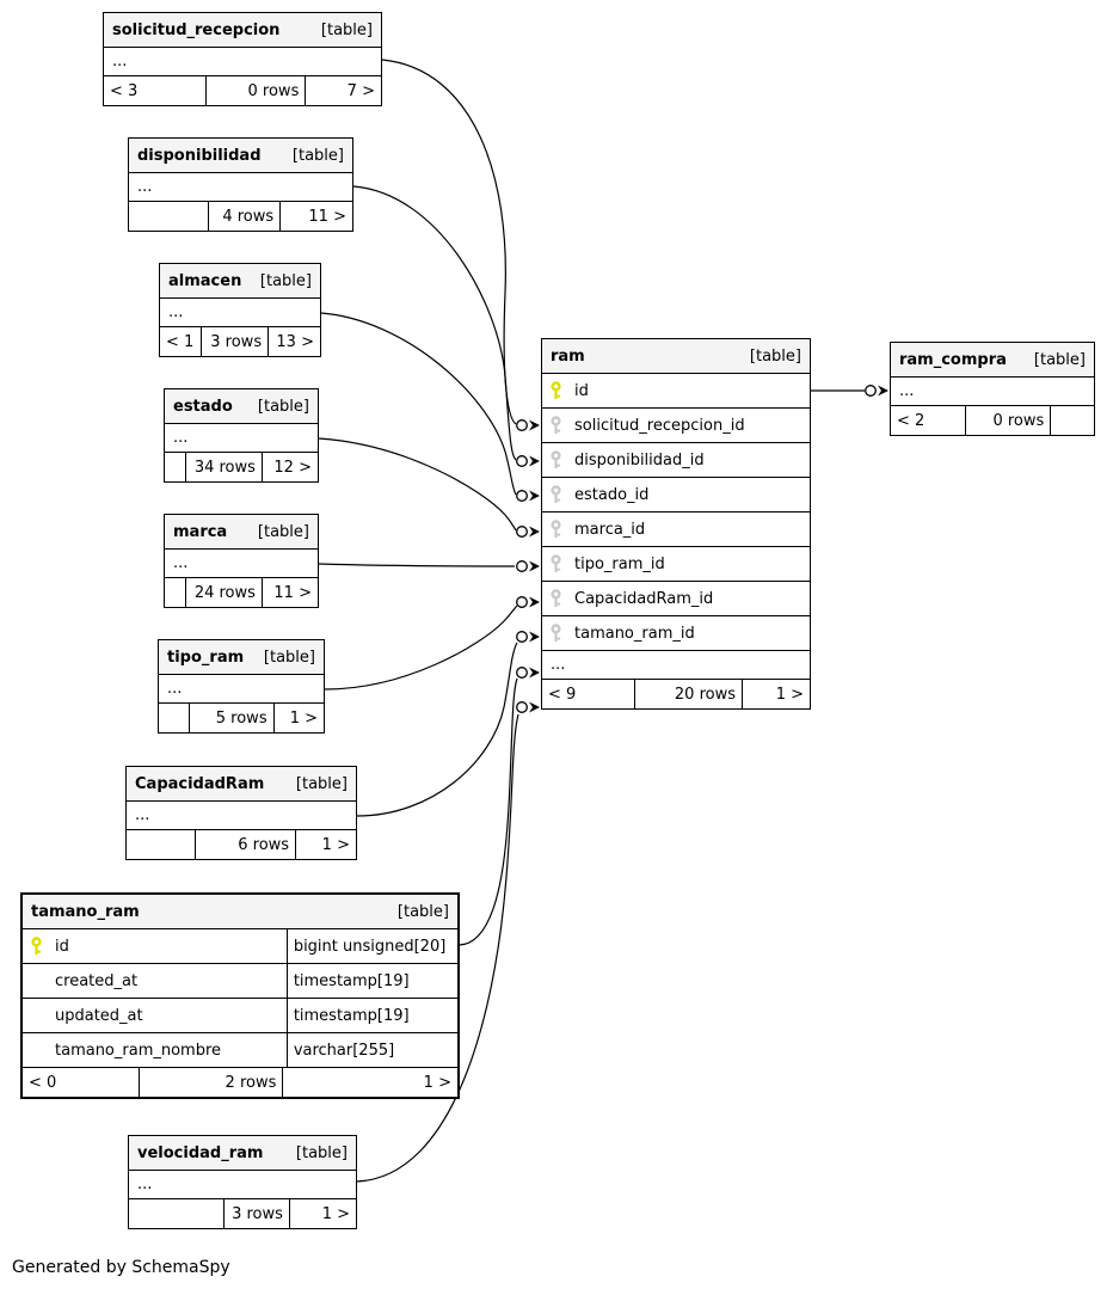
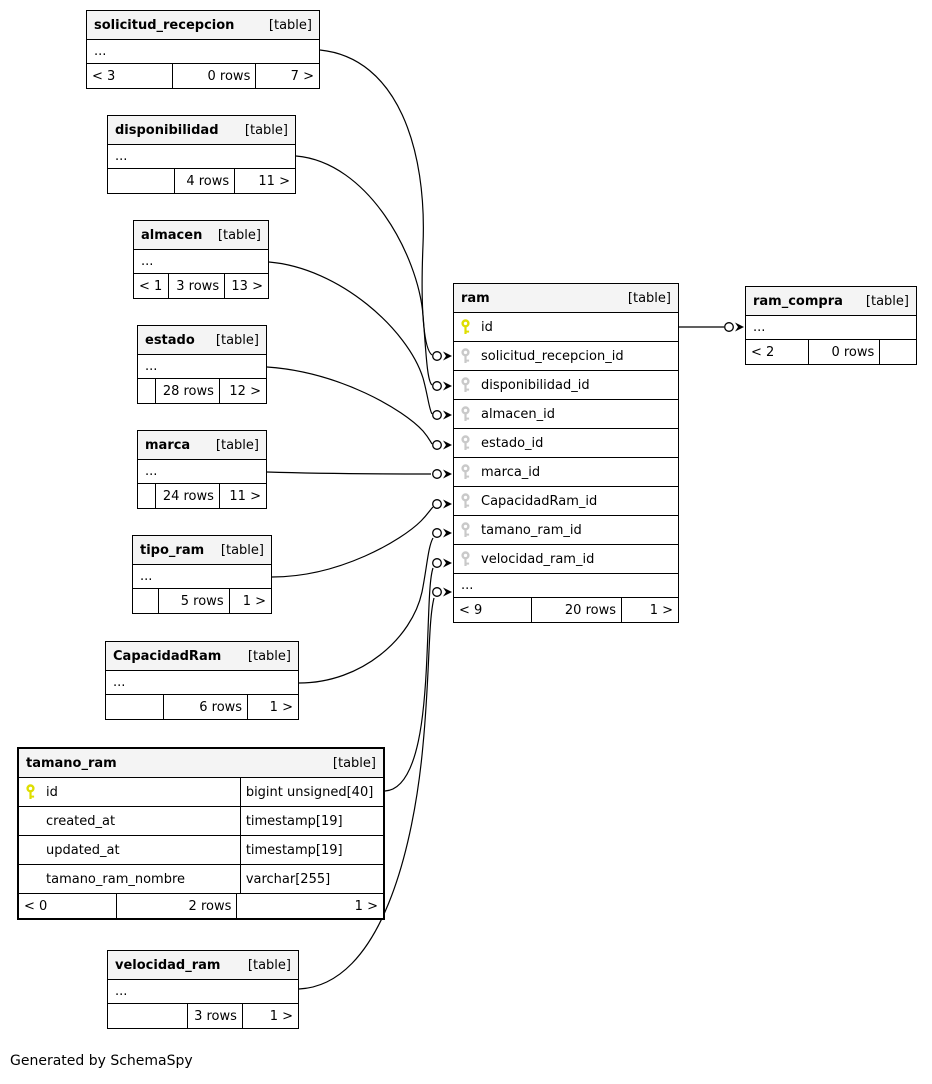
  solicitud_recepcion
  [table]
  ...
  < 3
  0 rows
  7 >
  disponibilidad
  [table]
  ...
  4 rows
  11 >
  almacen
  [table]
  ...
  < 1
  3 rows
  13 >
  estado
  [table]
  ...
- 34 rows
+ 28 rows
  12 >
  marca
  [table]
  ...
  24 rows
  11 >
  tipo_ram
  [table]
  ...
  5 rows
  1 >
  CapacidadRam
  [table]
  ...
  6 rows
  1 >
  tamano_ram
  [table]
  id
- bigint unsigned[20]
+ bigint unsigned[40]
  created_at
  timestamp[19]
  updated_at
  timestamp[19]
  tamano_ram_nombre
  varchar[255]
  < 0
  2 rows
  1 >
  velocidad_ram
  [table]
  ...
  3 rows
  1 >
  ram
  [table]
  id
  solicitud_recepcion_id
  disponibilidad_id
+ almacen_id
  estado_id
  marca_id
- tipo_ram_id
  CapacidadRam_id
  tamano_ram_id
+ velocidad_ram_id
  ...
  < 9
  20 rows
  1 >
  ram_compra
  [table]
  ...
  < 2
  0 rows
  Generated by SchemaSpy
